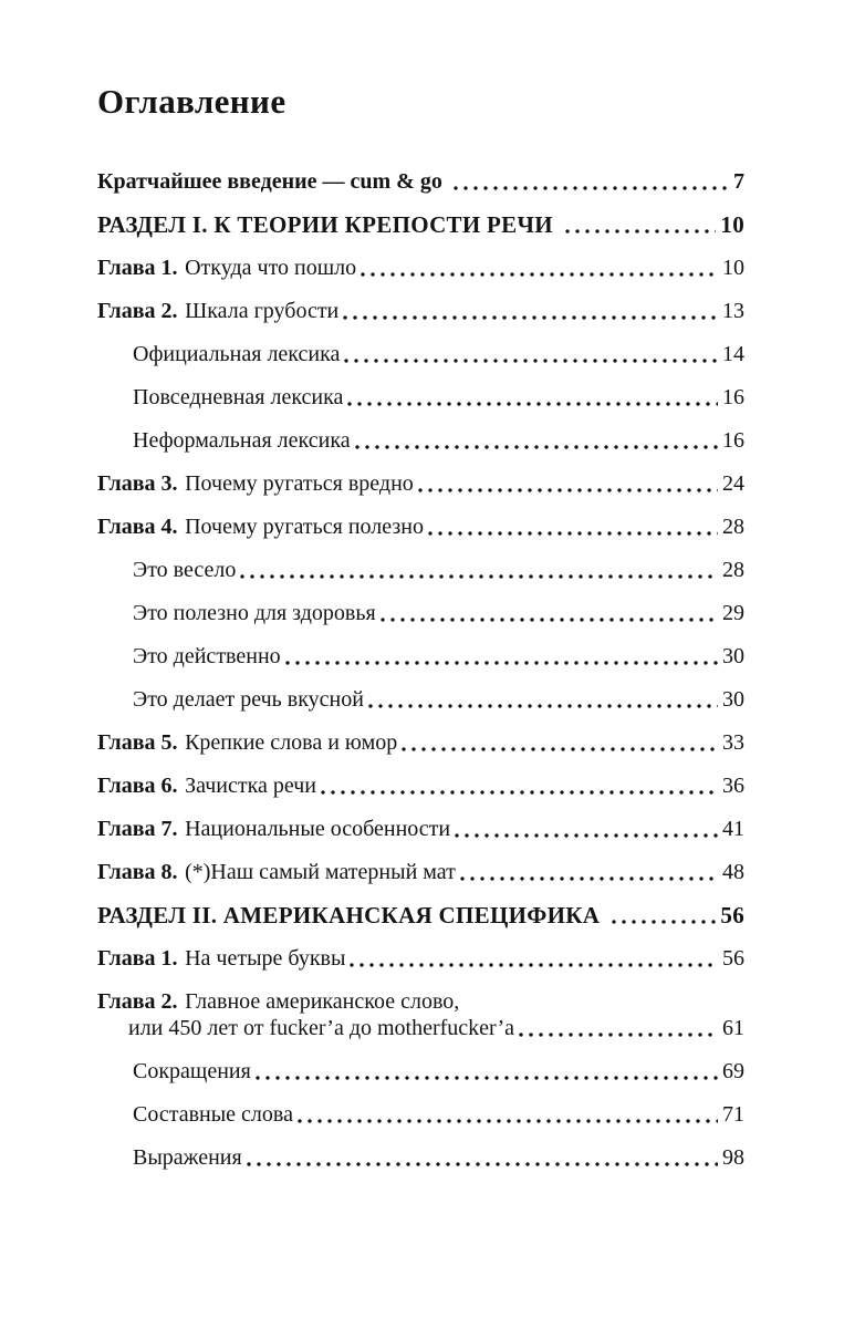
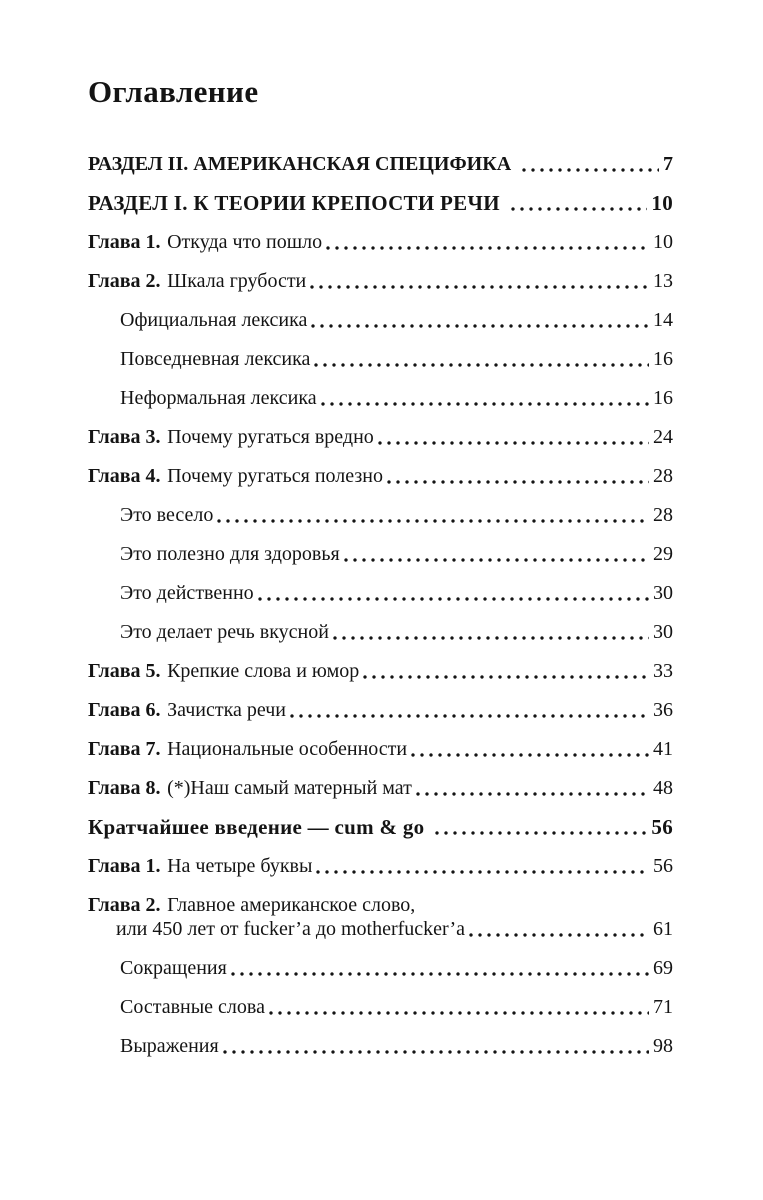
  Оглавление
- Кратчайшее введение — cum & go
+ РАЗДЕЛ II. АМЕРИКАНСКАЯ СПЕЦИФИКА
  7
  РАЗДЕЛ I. К ТЕОРИИ КРЕПОСТИ РЕЧИ
  10
  Глава 1.
  Откуда что пошло
  10
  Глава 2.
  Шкала грубости
  13
  Официальная лексика
  14
  Повседневная лексика
  16
  Неформальная лексика
  16
  Глава 3.
  Почему ругаться вредно
  24
  Глава 4.
  Почему ругаться полезно
  28
  Это весело
  28
  Это полезно для здоровья
  29
  Это действенно
  30
  Это делает речь вкусной
  30
  Глава 5.
  Крепкие слова и юмор
  33
  Глава 6.
  Зачистка речи
  36
  Глава 7.
  Национальные особенности
  41
  Глава 8.
  (*)Наш самый матерный мат
  48
- РАЗДЕЛ II. АМЕРИКАНСКАЯ СПЕЦИФИКА
+ Кратчайшее введение — cum & go
  56
  Глава 1.
  На четыре буквы
  56
  Глава 2.
  Главное американское слово,
  или 450 лет от fucker’а до motherfucker’а
  61
  Сокращения
  69
  Составные слова
  71
  Выражения
  98
